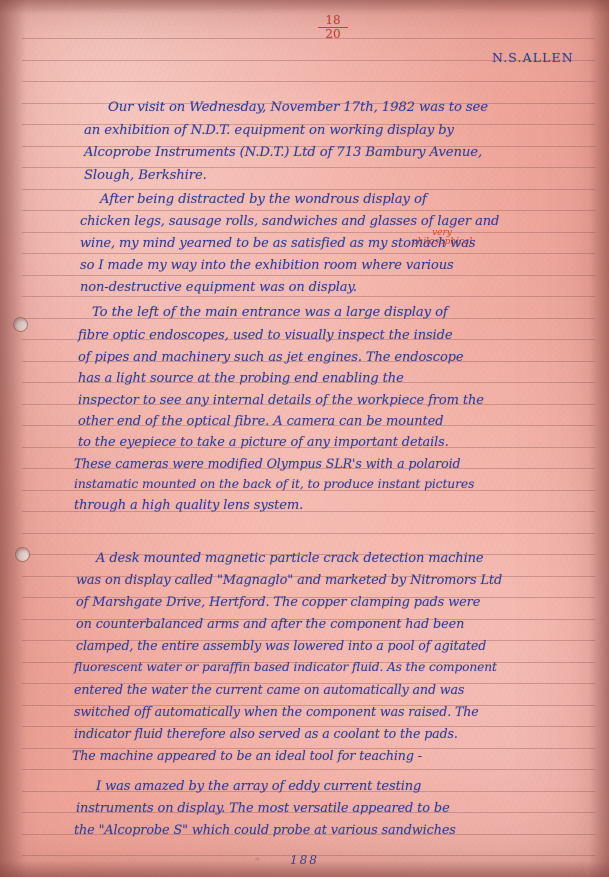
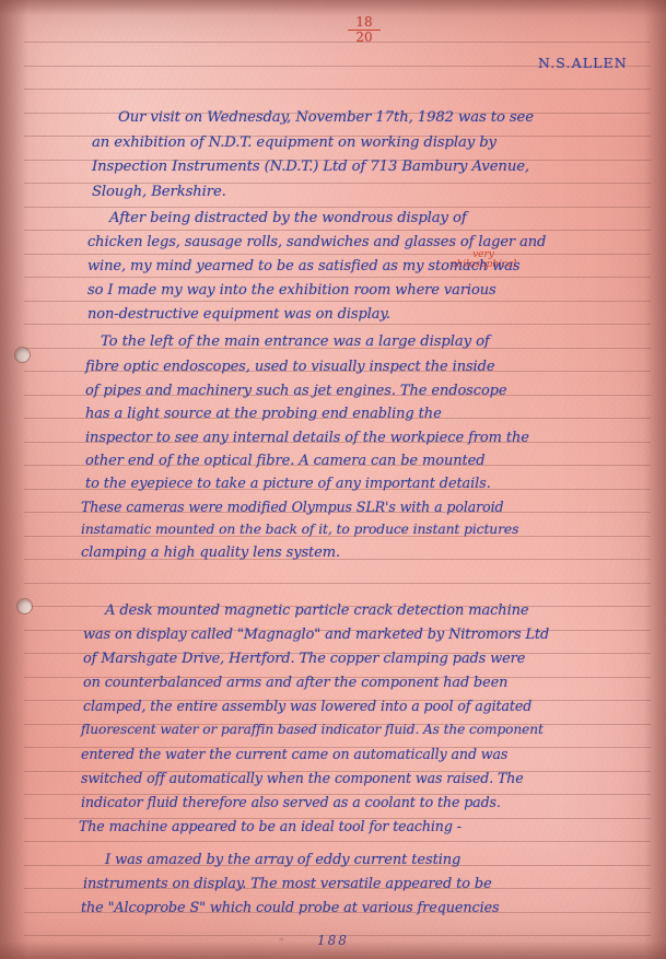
  18
  20
  N.S.ALLEN
  very philosophical
  Our visit on Wednesday, November 17th, 1982 was to see
  an exhibition of N.D.T. equipment on working display by
- Alcoprobe Instruments (N.D.T.) Ltd of 713 Bambury Avenue,
+ Inspection Instruments (N.D.T.) Ltd of 713 Bambury Avenue,
  Slough, Berkshire.
  After being distracted by the wondrous display of
  chicken legs, sausage rolls, sandwiches and glasses of lager and
  wine, my mind yearned to be as satisfied as my stomach was
  so I made my way into the exhibition room where various
  non-destructive equipment was on display.
  To the left of the main entrance was a large display of
  fibre optic endoscopes, used to visually inspect the inside
  of pipes and machinery such as jet engines. The endoscope
  has a light source at the probing end enabling the
  inspector to see any internal details of the workpiece from the
  other end of the optical fibre. A camera can be mounted
  to the eyepiece to take a picture of any important details.
  These cameras were modified Olympus SLR's with a polaroid
  instamatic mounted on the back of it, to produce instant pictures
- through a high quality lens system.
+ clamping a high quality lens system.
  A desk mounted magnetic particle crack detection machine
  was on display called "Magnaglo" and marketed by Nitromors Ltd
  of Marshgate Drive, Hertford. The copper clamping pads were
  on counterbalanced arms and after the component had been
  clamped, the entire assembly was lowered into a pool of agitated
  fluorescent water or paraffin based indicator fluid. As the component
  entered the water the current came on automatically and was
  switched off automatically when the component was raised. The
  indicator fluid therefore also served as a coolant to the pads.
  The machine appeared to be an ideal tool for teaching -
  I was amazed by the array of eddy current testing
  instruments on display. The most versatile appeared to be
- the "Alcoprobe S" which could probe at various sandwiches
+ the "Alcoprobe S" which could probe at various frequencies
  188
